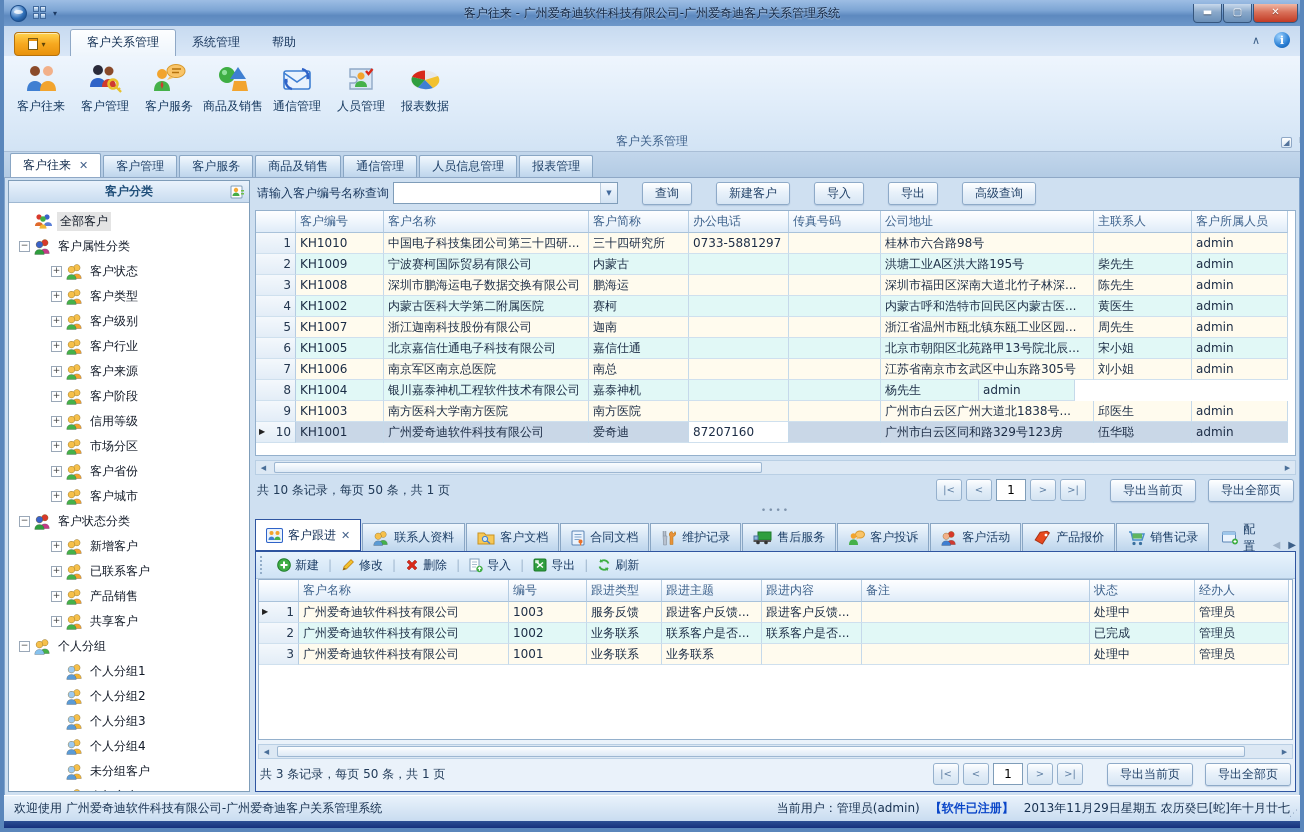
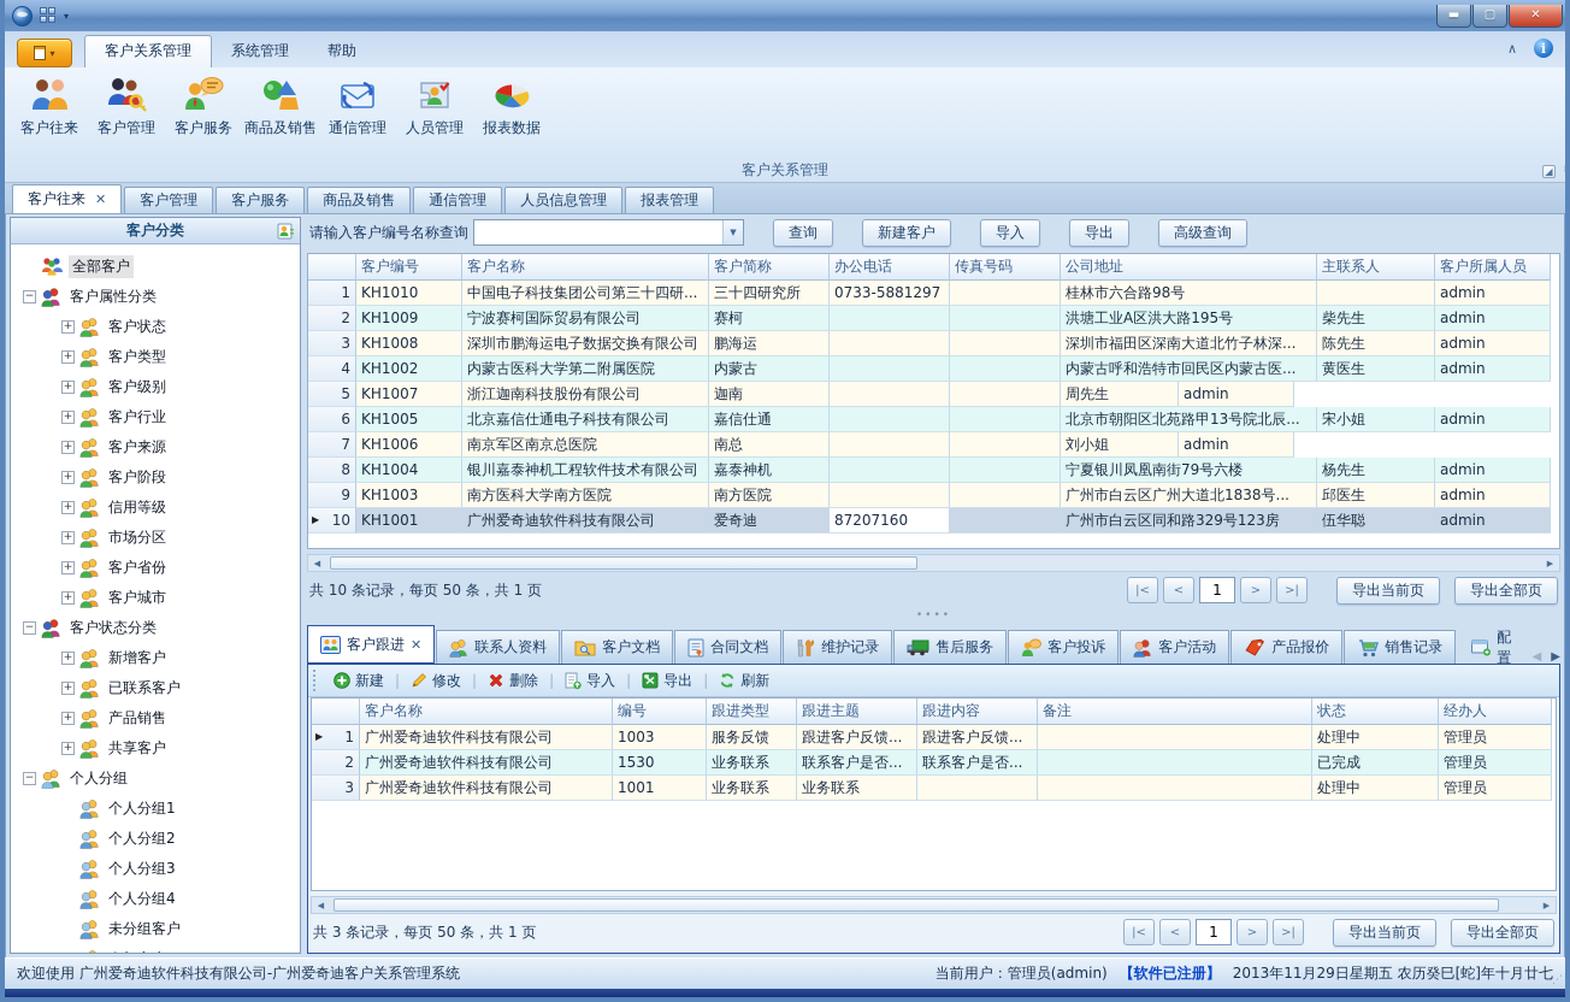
  ▾
- 客户往来 - 广州爱奇迪软件科技有限公司-广州爱奇迪客户关系管理系统
  ▬
  ▢
  ✕
  ▾
  客户关系管理
  系统管理
  帮助
  ∧
  i
  客户往来
  客户管理
  客户服务
  商品及销售
  通信管理
  人员管理
  报表数据
  客户关系管理
  ◢
  客户往来
  ✕
  客户管理
  客户服务
  商品及销售
  通信管理
  人员信息管理
  报表管理
  客户分类
  全部客户
  −
  客户属性分类
  +
  客户状态
  +
  客户类型
  +
  客户级别
  +
  客户行业
  +
  客户来源
  +
  客户阶段
  +
  信用等级
  +
  市场分区
  +
  客户省份
  +
  客户城市
  −
  客户状态分类
  +
  新增客户
  +
  已联系客户
  +
  产品销售
  +
  共享客户
  −
  个人分组
  个人分组1
  个人分组2
  个人分组3
  个人分组4
  未分组客户
  请输入客户编号名称查询
  ▼
  查询
  新建客户
  导入
  导出
  高级查询
  客户编号
  客户名称
  客户简称
  办公电话
  传真号码
  公司地址
  主联系人
  客户所属人员
  1
  KH1010
  中国电子科技集团公司第三十四研...
  三十四研究所
  0733-5881297
  桂林市六合路98号
  admin
  2
  KH1009
  宁波赛柯国际贸易有限公司
- 内蒙古
+ 赛柯
  洪塘工业A区洪大路195号
  柴先生
  admin
  3
  KH1008
  深圳市鹏海运电子数据交换有限公司
  鹏海运
  深圳市福田区深南大道北竹子林深...
  陈先生
  admin
  4
  KH1002
  内蒙古医科大学第二附属医院
- 赛柯
+ 内蒙古
  内蒙古呼和浩特市回民区内蒙古医...
  黄医生
  admin
  5
  KH1007
  浙江迦南科技股份有限公司
  迦南
- 浙江省温州市瓯北镇东瓯工业区园...
  周先生
  admin
  6
  KH1005
  北京嘉信仕通电子科技有限公司
  嘉信仕通
  北京市朝阳区北苑路甲13号院北辰...
  宋小姐
  admin
  7
  KH1006
  南京军区南京总医院
  南总
- 江苏省南京市玄武区中山东路305号
  刘小姐
  admin
  8
  KH1004
  银川嘉泰神机工程软件技术有限公司
  嘉泰神机
+ 宁夏银川凤凰南街79号六楼
  杨先生
  admin
  9
  KH1003
  南方医科大学南方医院
  南方医院
  广州市白云区广州大道北1838号...
  邱医生
  admin
  10
  ▶
  KH1001
  广州爱奇迪软件科技有限公司
  爱奇迪
  87207160
  广州市白云区同和路329号123房
  伍华聪
  admin
  ◀
  ▶
  共 10 条记录，每页 50 条，共 1 页
  |<
  <
  1
  >
  >|
  导出当前页
  导出全部页
  ••••
  客户跟进
  ✕
  联系人资料
  客户文档
  合同文档
  维护记录
  售后服务
  客户投诉
  客户活动
  产品报价
  销售记录
  配置
  ◀
  ▶
  新建
  |
  修改
  |
  删除
  |
  导入
  |
  导出
  |
  刷新
  客户名称
  编号
  跟进类型
  跟进主题
  跟进内容
  备注
  状态
  经办人
  1
  ▶
  广州爱奇迪软件科技有限公司
  1003
  服务反馈
  跟进客户反馈...
  跟进客户反馈...
  处理中
  管理员
  2
  广州爱奇迪软件科技有限公司
- 1002
+ 1530
  业务联系
  联系客户是否...
  联系客户是否...
  已完成
  管理员
  3
  广州爱奇迪软件科技有限公司
  1001
  业务联系
  业务联系
  处理中
  管理员
  ◀
  ▶
  共 3 条记录，每页 50 条，共 1 页
  |<
  <
  1
  >
  >|
  导出当前页
  导出全部页
  欢迎使用 广州爱奇迪软件科技有限公司-广州爱奇迪客户关系管理系统
  当前用户：管理员(admin)
  【软件已注册】
  2013年11月29日星期五 农历癸巳[蛇]年十月廿七
  ⋰
